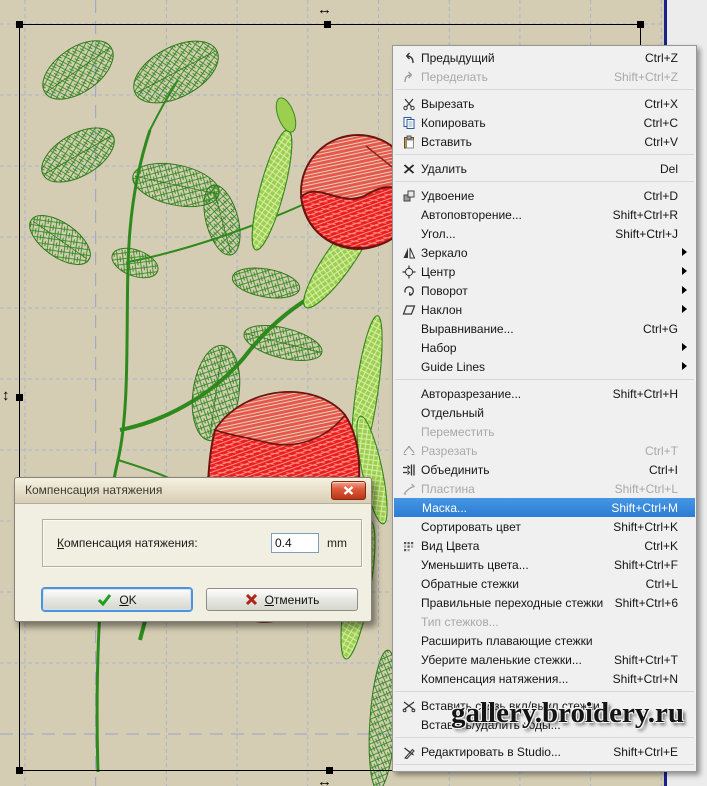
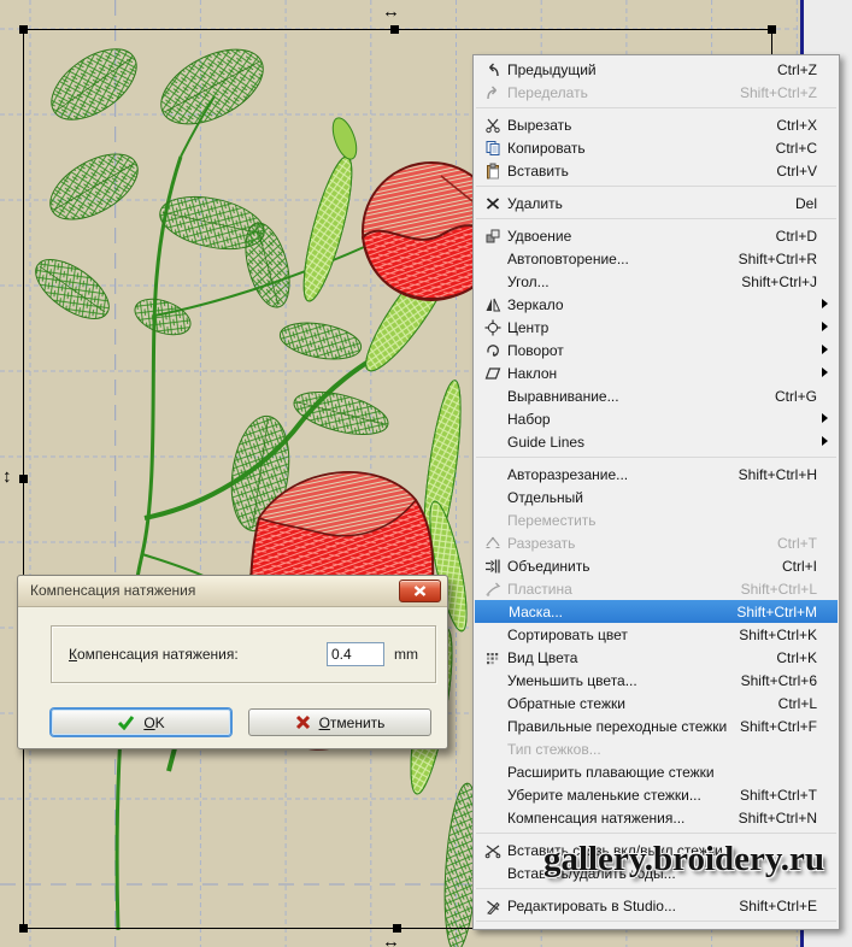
  ↔
  ↕
  ↔
  Предыдущий
  Ctrl+Z
  Переделать
  Shift+Ctrl+Z
  Вырезать
  Ctrl+X
  Копировать
  Ctrl+C
  Вставить
  Ctrl+V
  Удалить
  Del
  Удвоение
  Ctrl+D
  Автоповторение...
  Shift+Ctrl+R
  Угол...
  Shift+Ctrl+J
  Зеркало
  Центр
  Поворот
  Наклон
  Выравнивание...
  Ctrl+G
  Набор
  Guide Lines
  Авторазрезание...
  Shift+Ctrl+H
  Отдельный
  Переместить
  Разрезать
  Ctrl+T
  Объединить
  Ctrl+I
  Пластина
  Shift+Ctrl+L
  Маска...
  Shift+Ctrl+M
  Сортировать цвет
  Shift+Ctrl+K
  Вид Цвета
  Ctrl+K
  Уменьшить цвета...
- Shift+Ctrl+F
+ Shift+Ctrl+6
  Обратные стежки
  Ctrl+L
  Правильные переходные стежки
- Shift+Ctrl+6
+ Shift+Ctrl+F
  Тип стежков...
  Расширить плавающие стежки
  Уберите маленькие стежки...
  Shift+Ctrl+T
  Компенсация натяжения...
  Shift+Ctrl+N
  Вставить связь вкл/выкл стежки
  Вставить/удалить коды...
  Редактировать в Studio...
  Shift+Ctrl+E
  Компенсация натяжения
  Компенсация натяжения:
  0.4
  mm
  OK
  Отменить
  gallery.broidery.ru
